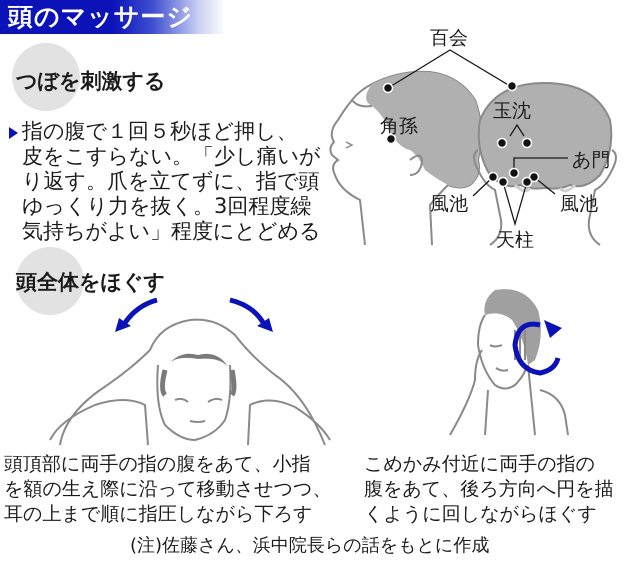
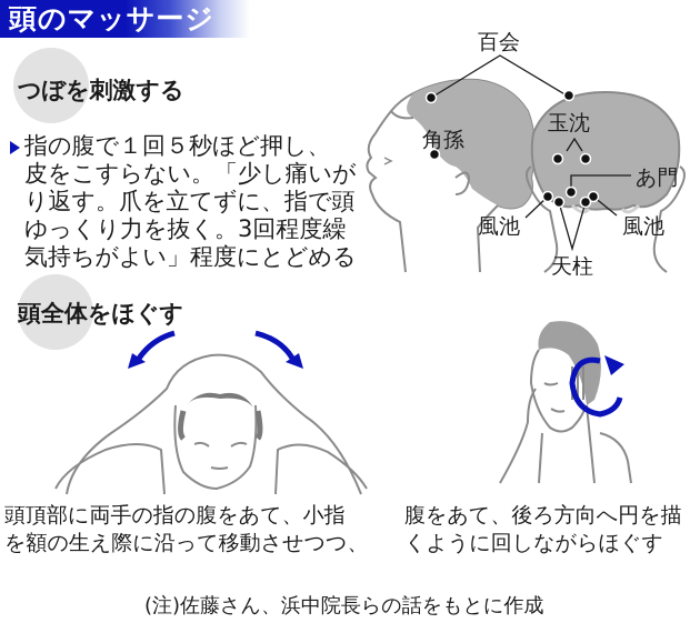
  頭のマッサージ
  つぼを刺激する
  指の腹で１回５秒ほど押し、
  皮をこすらない。「少し痛いが
  り返す。爪を立てずに、指で頭
  ゆっくり力を抜く。3回程度繰
  気持ちがよい」程度にとどめる
  百会
  角孫
  玉沈
  あ門
  風池
  風池
  天柱
  頭全体をほぐす
  頭頂部に両手の指の腹をあて、小指
  を額の生え際に沿って移動させつつ、
- 耳の上まで順に指圧しながら下ろす
- こめかみ付近に両手の指の
  腹をあて、後ろ方向へ円を描
  くように回しながらほぐす
  (注)佐藤さん、浜中院長らの話をもとに作成
